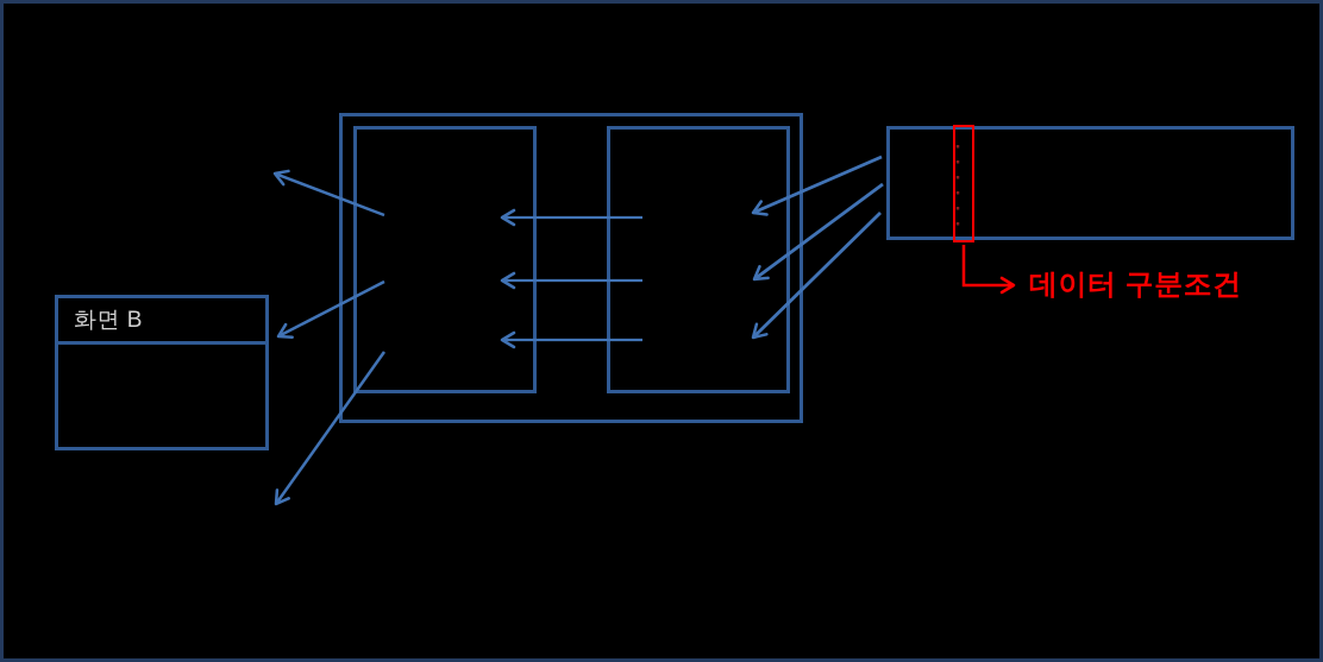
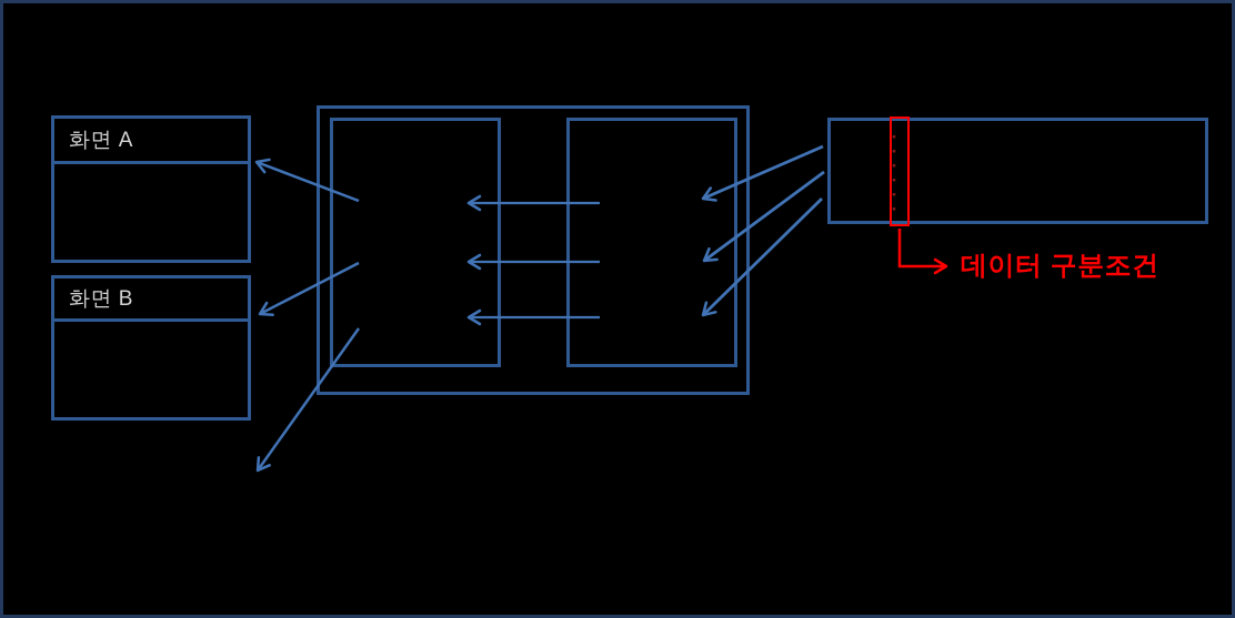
+ 화면 A
  화면 B
  데이터 구분조건
